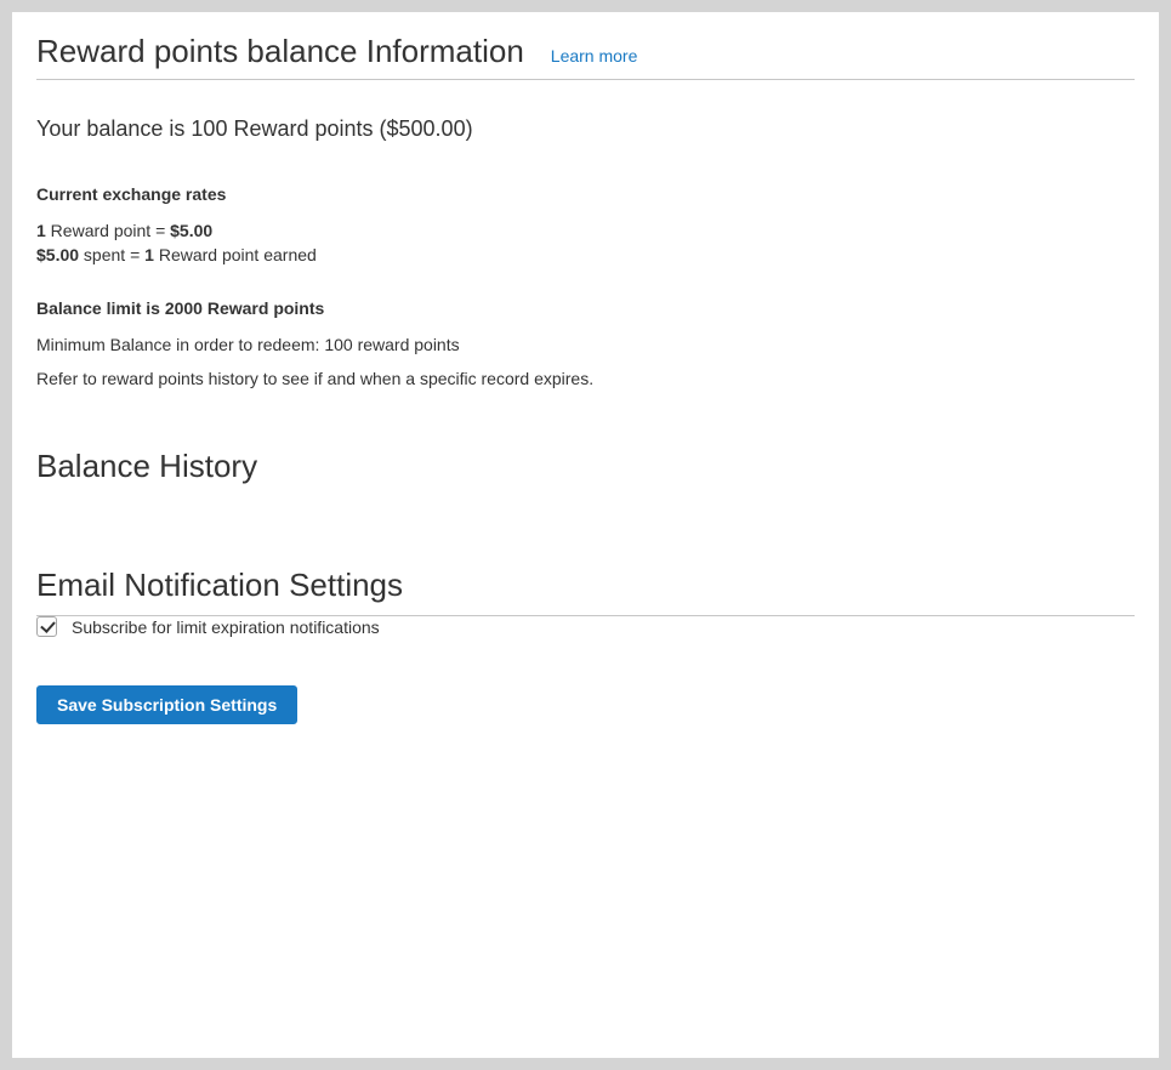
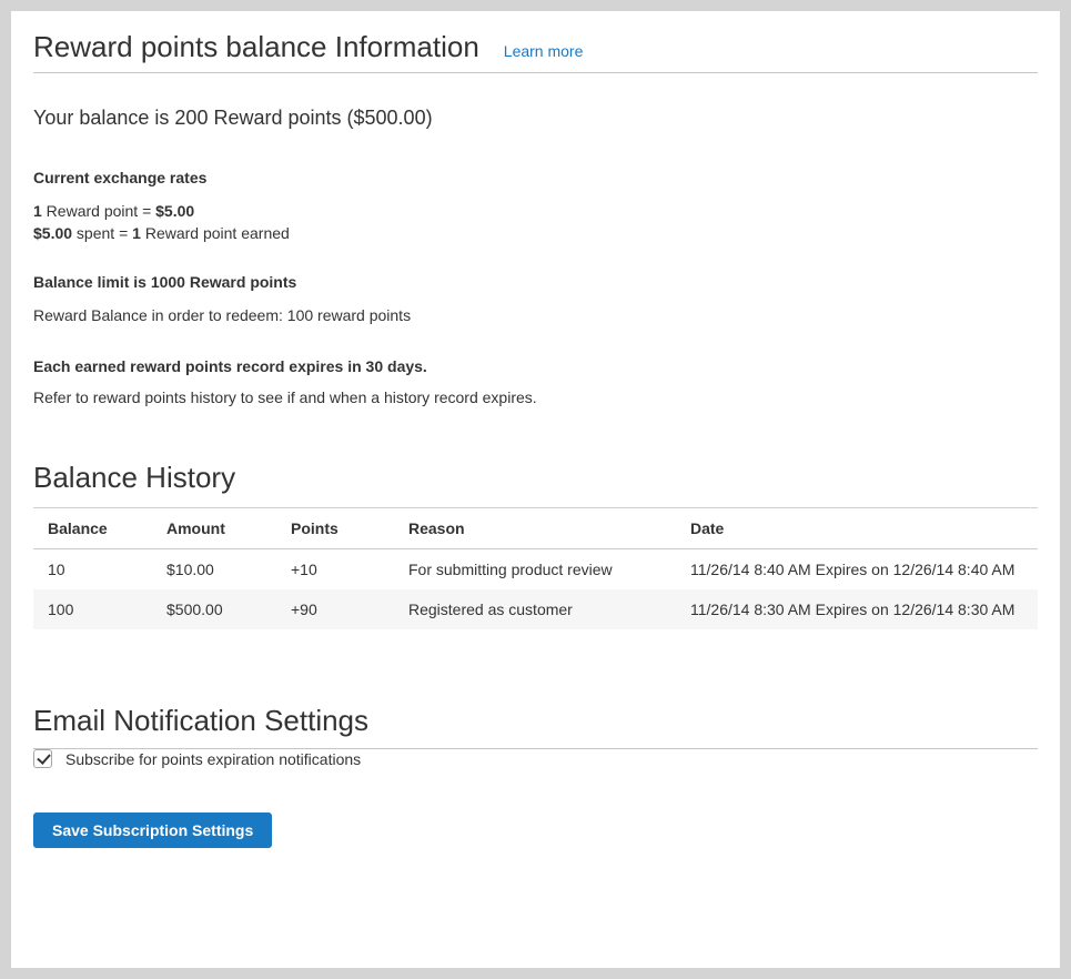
  Reward points balance Information
  Learn more
- Your balance is 100 Reward points ($500.00)
+ Your balance is 200 Reward points ($500.00)
  Current exchange rates
  1 Reward point = $5.00
  $5.00 spent = 1 Reward point earned
- Balance limit is 2000 Reward points
+ Balance limit is 1000 Reward points
- Minimum Balance in order to redeem: 100 reward points
+ Reward Balance in order to redeem: 100 reward points
+ Each earned reward points record expires in 30 days.
- Refer to reward points history to see if and when a specific record expires.
+ Refer to reward points history to see if and when a history record expires.
  Balance History
+ Balance	Amount	Points	Reason	Date
+ 10	$10.00	+10	For submitting product review	11/26/14 8:40 AM Expires on 12/26/14 8:40 AM
+ 100	$500.00	+90	Registered as customer	11/26/14 8:30 AM Expires on 12/26/14 8:30 AM
  Email Notification Settings
- Subscribe for limit expiration notifications
+ Subscribe for points expiration notifications
  Save Subscription Settings
